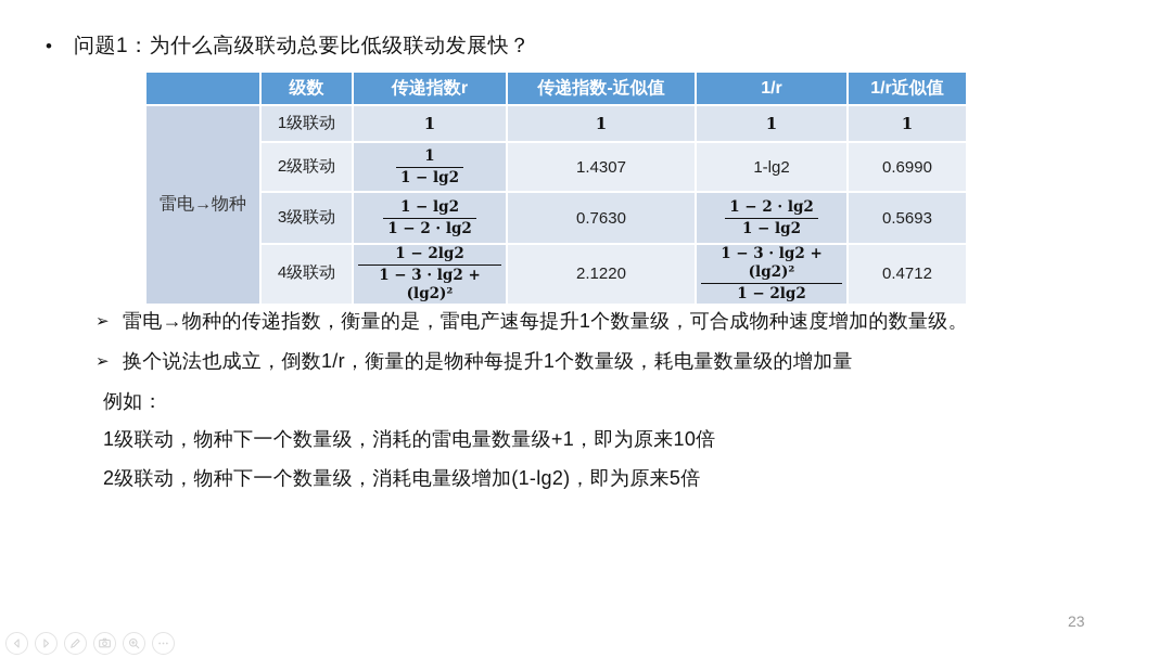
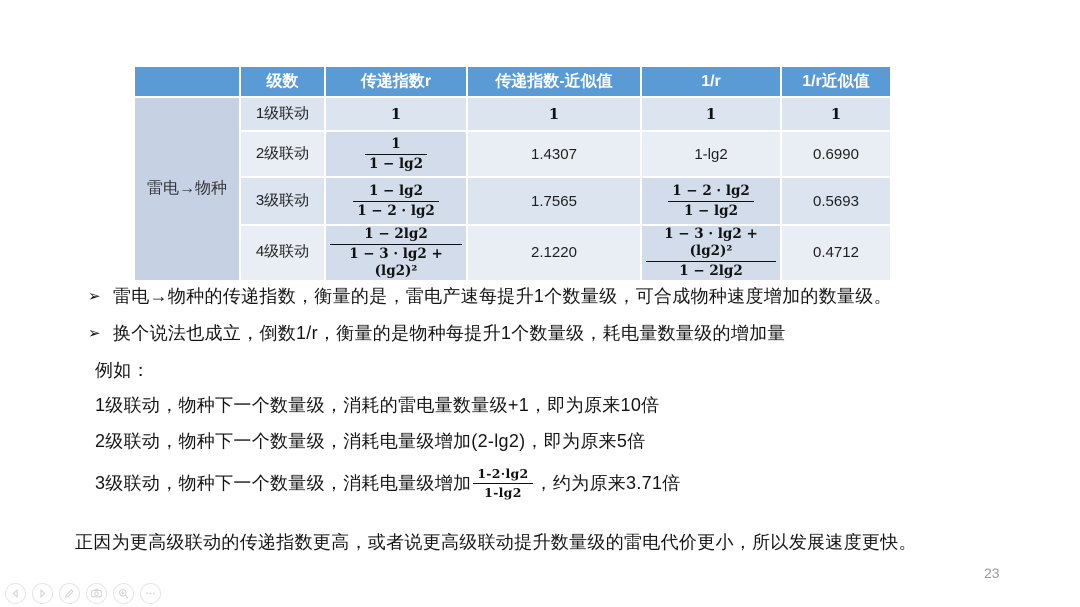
- •
- 问题1：为什么高级联动总要比低级联动发展快？
  	级数	传递指数r	传递指数-近似值	1/r	1/r近似值
  雷电→物种	1级联动	1	1	1	1
  2级联动	11 − lg2	1.4307	1-lg2	0.6990
- 3级联动	1 − lg21 − 2 · lg2	0.7630	1 − 2 · lg21 − lg2	0.5693
+ 3级联动	1 − lg21 − 2 · lg2	1.7565	1 − 2 · lg21 − lg2	0.5693
  4级联动	1 − 2lg21 − 3 · lg2 +(lg2)²	2.1220	1 − 3 · lg2 +(lg2)²1 − 2lg2	0.4712
  ➢
  雷电→物种的传递指数，衡量的是，雷电产速每提升1个数量级，可合成物种速度增加的数量级。
  ➢
  换个说法也成立，倒数1/r，衡量的是物种每提升1个数量级，耗电量数量级的增加量
  例如：
  1级联动，物种下一个数量级，消耗的雷电量数量级+1，即为原来10倍
- 2级联动，物种下一个数量级，消耗电量级增加(1-lg2)，即为原来5倍
+ 2级联动，物种下一个数量级，消耗电量级增加(2-lg2)，即为原来5倍
+ 3级联动，物种下一个数量级，消耗电量级增加
+ 1-2·lg2
+ 1-lg2
+ ，约为原来3.71倍
+ 正因为更高级联动的传递指数更高，或者说更高级联动提升数量级的雷电代价更小，所以发展速度更快。
  23
